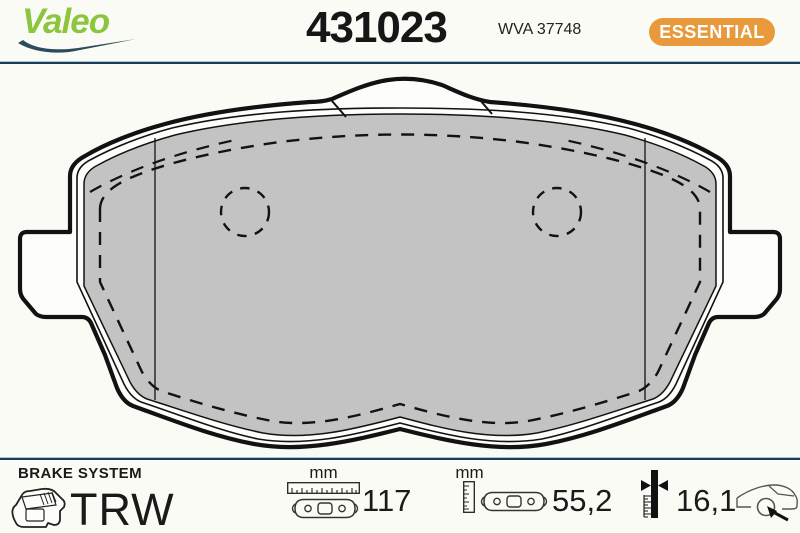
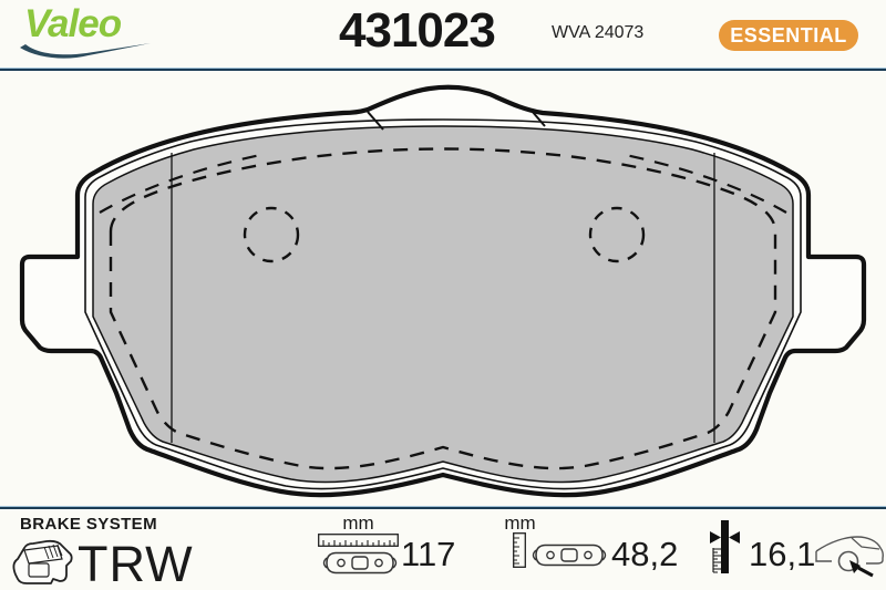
  Valeo
  431023
- WVA 37748
+ WVA 24073
  ESSENTIAL
  BRAKE SYSTEM
  TRW
  mm
  117
  mm
- 55,2
+ 48,2
  16,1
